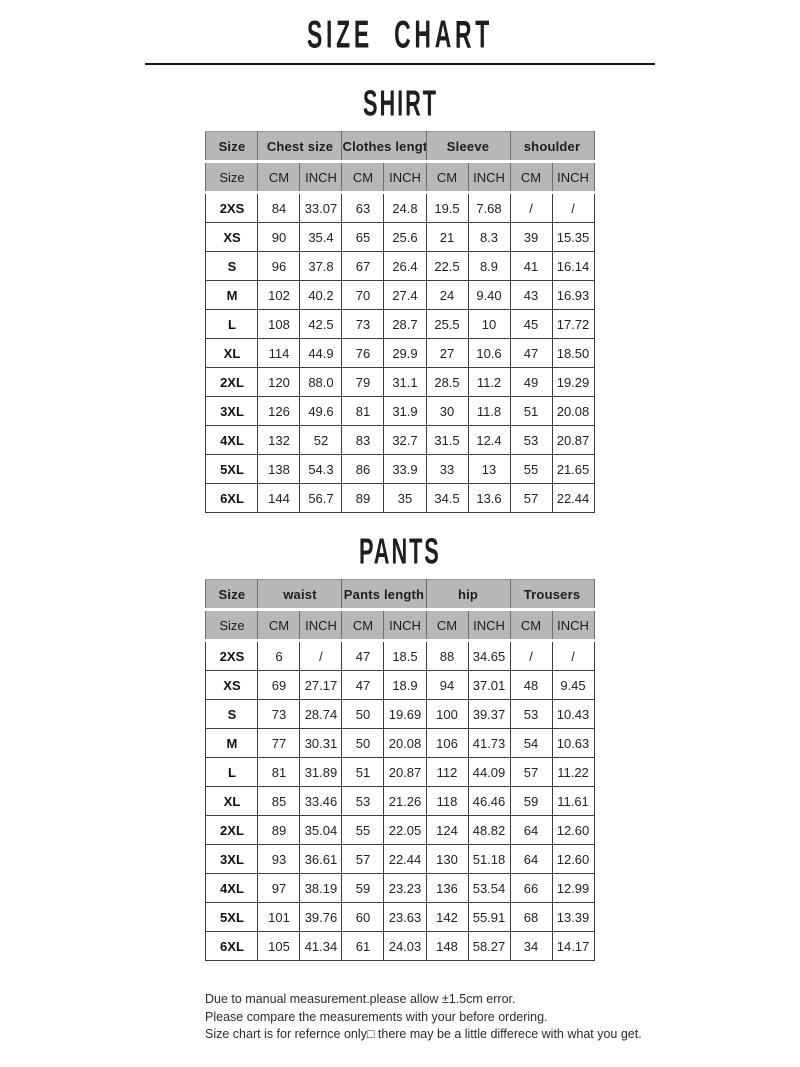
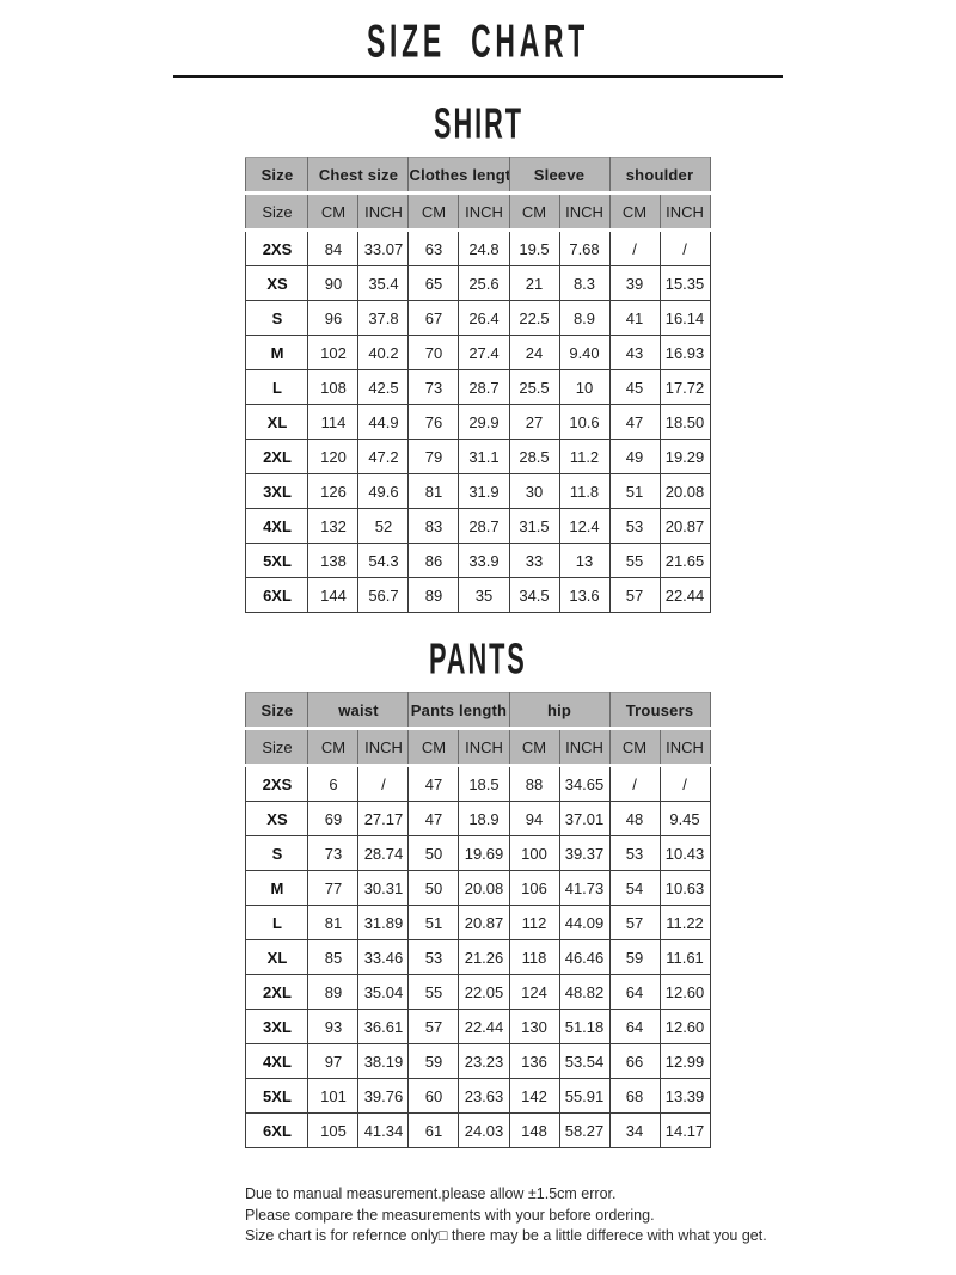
  SIZE CHART
  SHIRT
  Size	Chest size	Clothes lengt	Sleeve	shoulder
  Size	CM	INCH	CM	INCH	CM	INCH	CM	INCH
  2XS	84	33.07	63	24.8	19.5	7.68	/	/
  XS	90	35.4	65	25.6	21	8.3	39	15.35
  S	96	37.8	67	26.4	22.5	8.9	41	16.14
  M	102	40.2	70	27.4	24	9.40	43	16.93
  L	108	42.5	73	28.7	25.5	10	45	17.72
  XL	114	44.9	76	29.9	27	10.6	47	18.50
- 2XL	120	88.0	79	31.1	28.5	11.2	49	19.29
+ 2XL	120	47.2	79	31.1	28.5	11.2	49	19.29
  3XL	126	49.6	81	31.9	30	11.8	51	20.08
- 4XL	132	52	83	32.7	31.5	12.4	53	20.87
+ 4XL	132	52	83	28.7	31.5	12.4	53	20.87
  5XL	138	54.3	86	33.9	33	13	55	21.65
  6XL	144	56.7	89	35	34.5	13.6	57	22.44
  PANTS
  Size	waist	Pants length	hip	Trousers
  Size	CM	INCH	CM	INCH	CM	INCH	CM	INCH
  2XS	6	/	47	18.5	88	34.65	/	/
  XS	69	27.17	47	18.9	94	37.01	48	9.45
  S	73	28.74	50	19.69	100	39.37	53	10.43
  M	77	30.31	50	20.08	106	41.73	54	10.63
  L	81	31.89	51	20.87	112	44.09	57	11.22
  XL	85	33.46	53	21.26	118	46.46	59	11.61
  2XL	89	35.04	55	22.05	124	48.82	64	12.60
  3XL	93	36.61	57	22.44	130	51.18	64	12.60
  4XL	97	38.19	59	23.23	136	53.54	66	12.99
  5XL	101	39.76	60	23.63	142	55.91	68	13.39
  6XL	105	41.34	61	24.03	148	58.27	34	14.17
  Due to manual measurement.please allow ±1.5cm error.
  Please compare the measurements with your before ordering.
  Size chart is for refernce only□ there may be a little differece with what you get.
